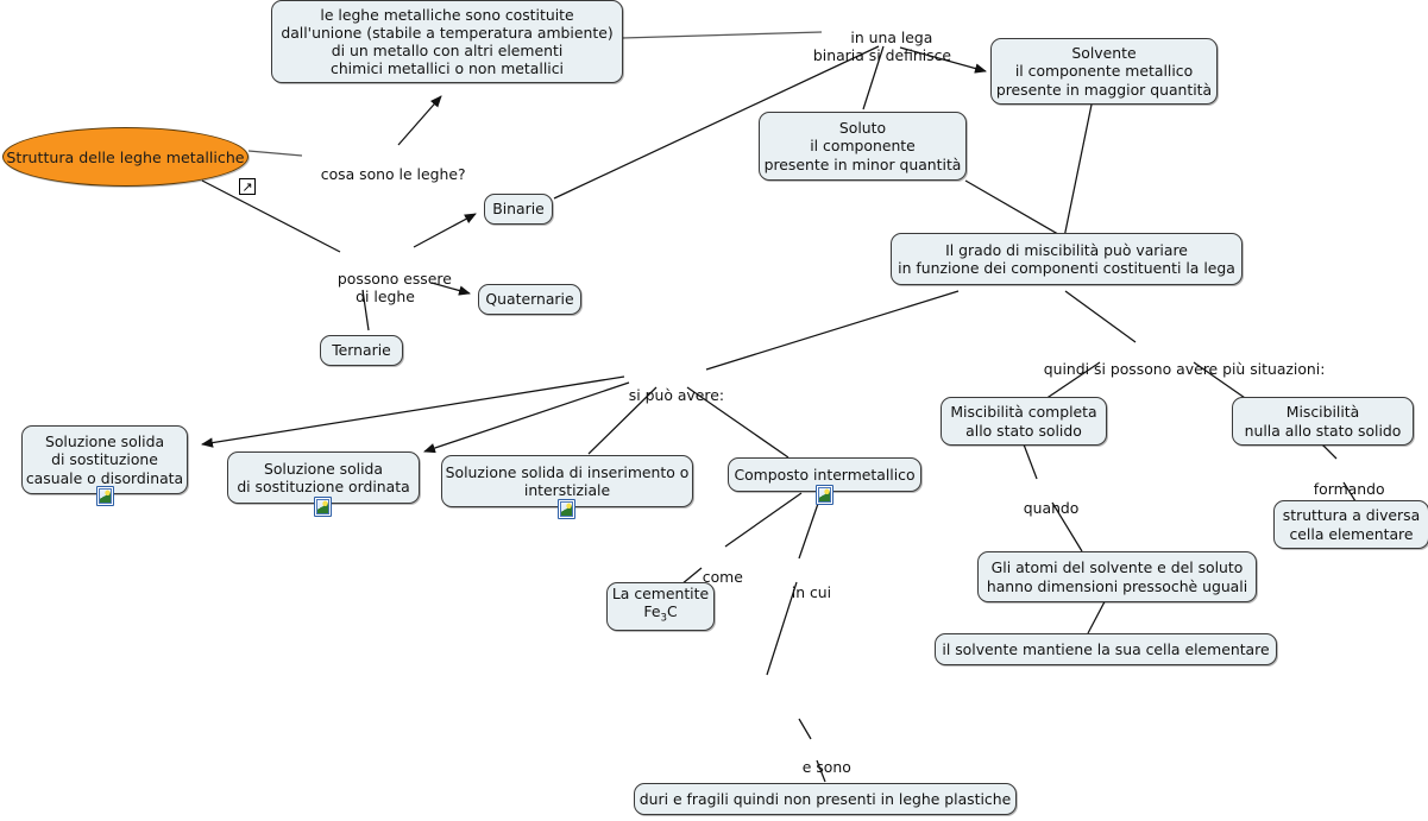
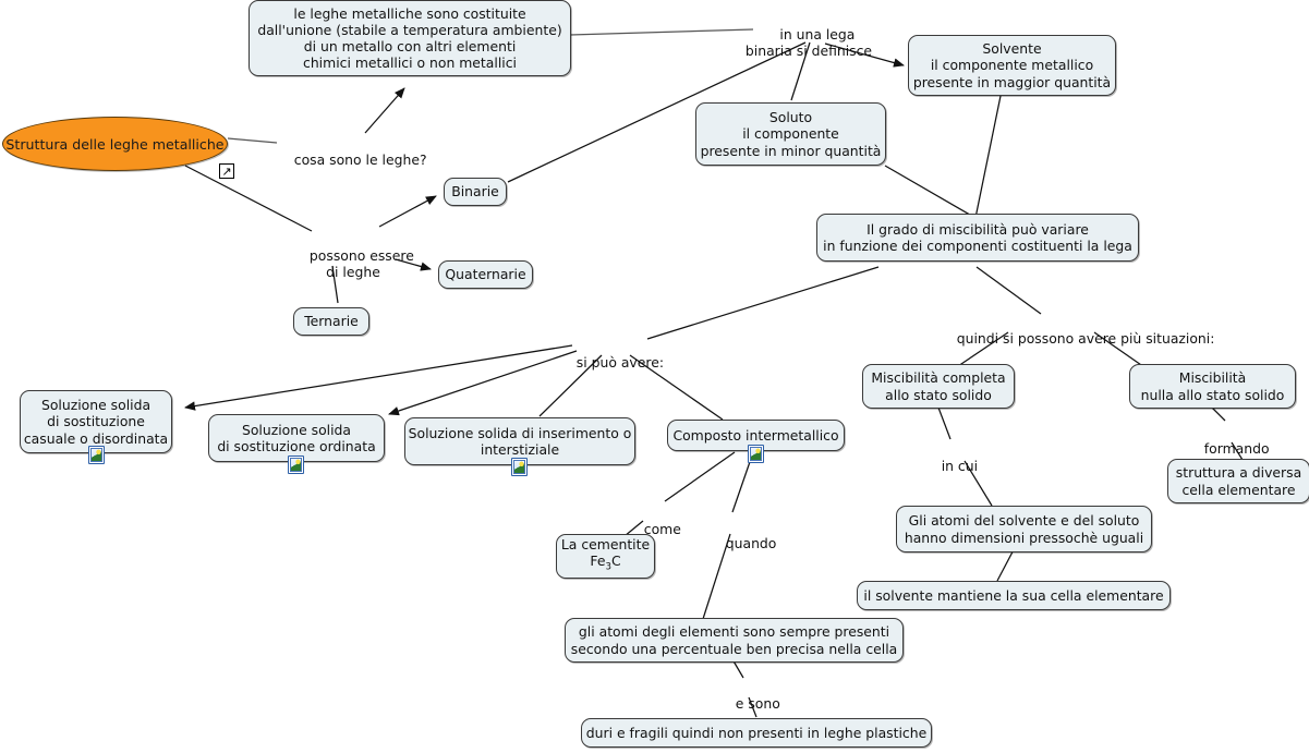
  Struttura delle leghe metalliche
  ↗
  le leghe metalliche sono costituite
  dall'unione (stabile a temperatura ambiente)
  di un metallo con altri elementi
  chimici metallici o non metallici
  Binarie
  Quaternarie
  Ternarie
  Solvente
  il componente metallico
  presente in maggior quantità
  Soluto
  il componente
  presente in minor quantità
  Il grado di miscibilità può variare
  in funzione dei componenti costituenti la lega
  Soluzione solida
  di sostituzione
  casuale o disordinata
  Soluzione solida
  di sostituzione ordinata
  Soluzione solida di inserimento o
  interstiziale
  Composto intermetallico
  Miscibilità completa
  allo stato solido
  Miscibilità
  nulla allo stato solido
  struttura a diversa
  cella elementare
  Gli atomi del solvente e del soluto
  hanno dimensioni pressochè uguali
  il solvente mantiene la sua cella elementare
  La cementite
  Fe3C
+ gli atomi degli elementi sono sempre presenti
+ secondo una percentuale ben precisa nella cella
  duri e fragili quindi non presenti in leghe plastiche
  cosa sono le leghe?
  possono essere
  di leghe
  in una lega
  binaria si definisce
  si può avere:
  quindi si possono avere più situazioni:
- quando
+ in cui
  formando
  come
- in cui
+ quando
  e sono
